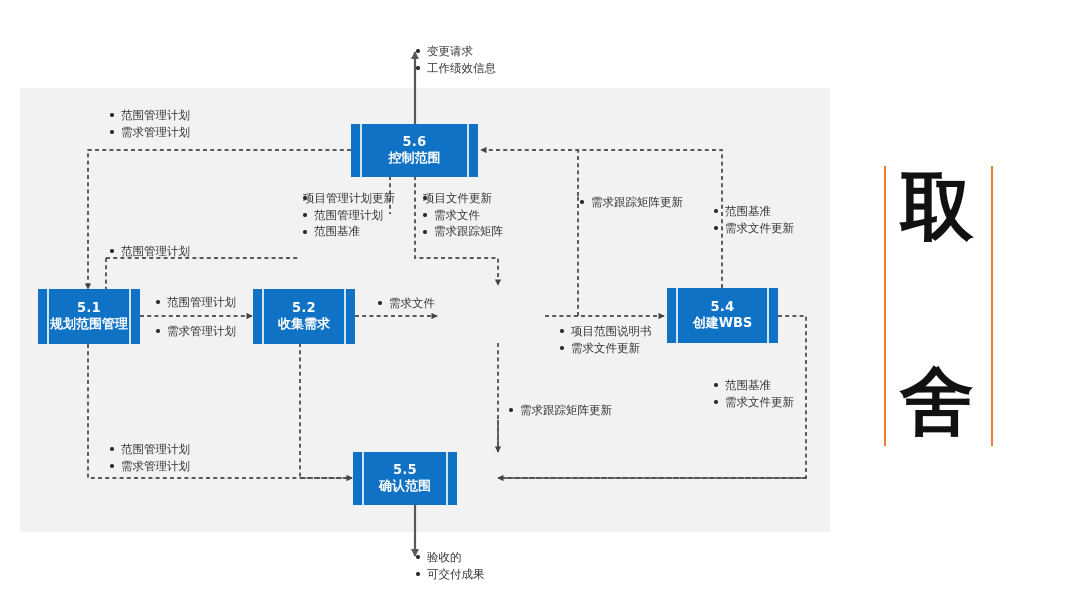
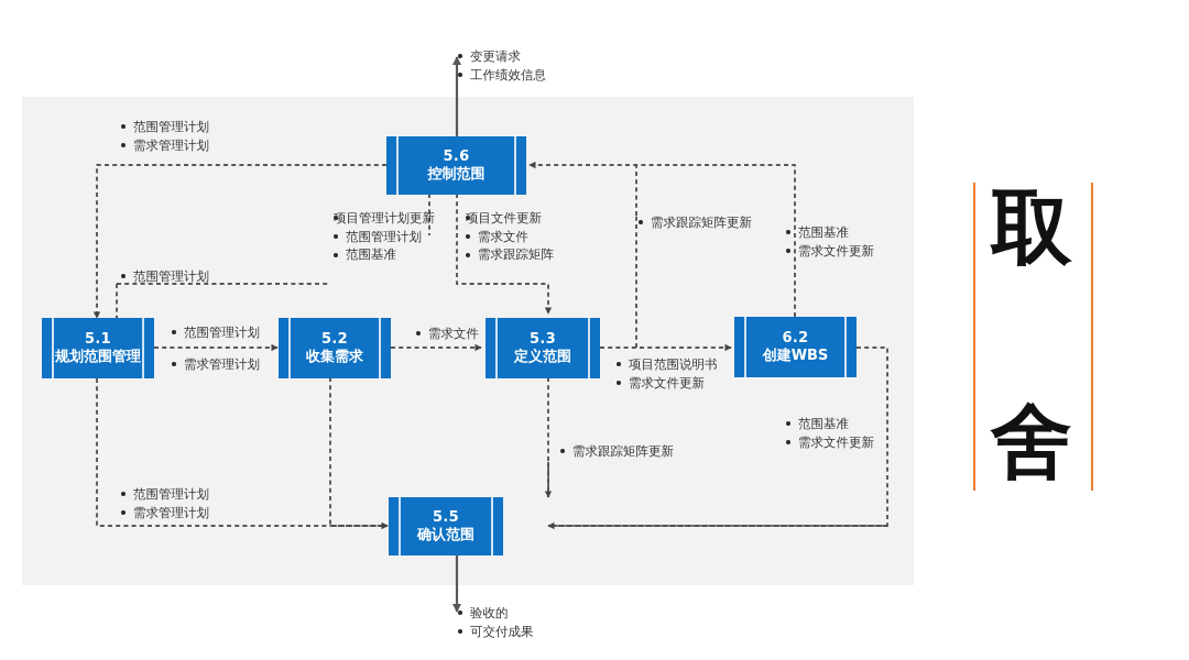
  5.1
  规划范围管理
  5.2
  收集需求
+ 5.3
+ 定义范围
- 5.4
+ 6.2
  创建WBS
  5.5
  确认范围
  5.6
  控制范围
  变更请求
  工作绩效信息
  范围管理计划
  需求管理计划
  范围管理计划
  项目管理计划更新
  范围管理计划
  范围基准
  项目文件更新
  需求文件
  需求跟踪矩阵
  需求跟踪矩阵更新
  范围基准
  需求文件更新
  范围管理计划
  需求管理计划
  需求文件
  项目范围说明书
  需求文件更新
  范围基准
  需求文件更新
  需求跟踪矩阵更新
  范围管理计划
  需求管理计划
  验收的
  可交付成果
  取
  舍
